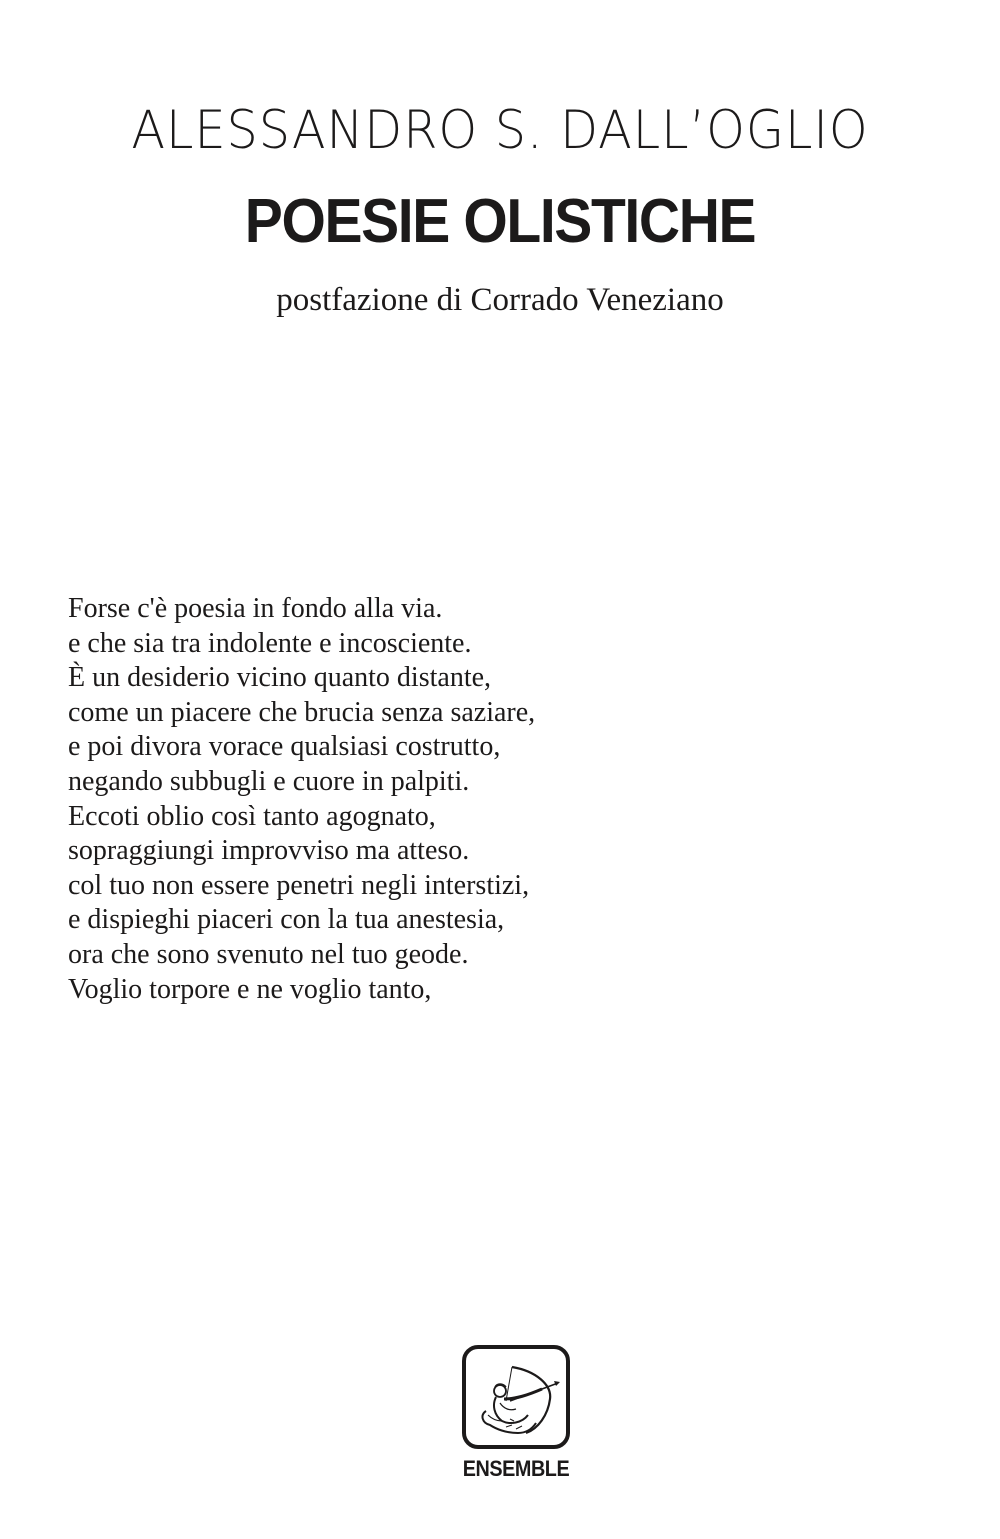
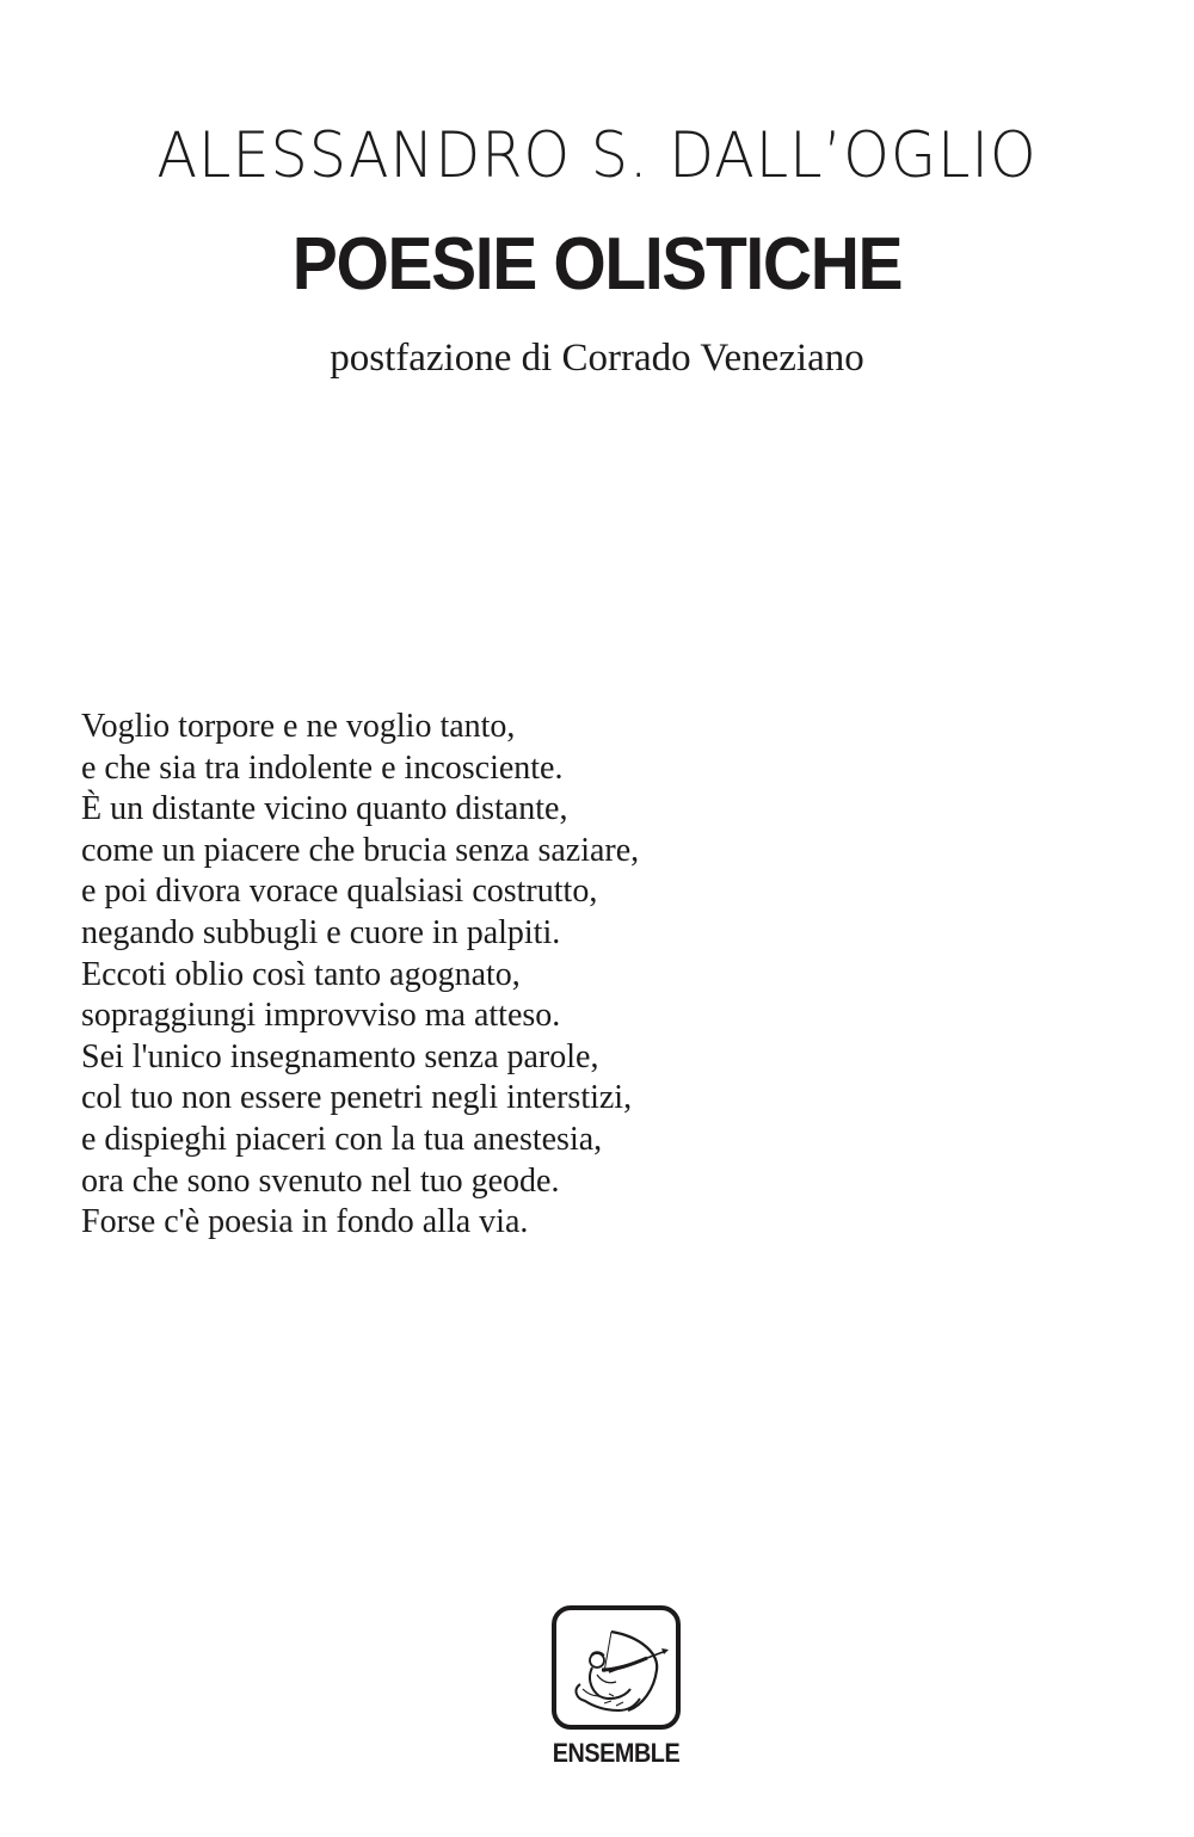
  ALESSANDRO S. DALL’OGLIO
  POESIE OLISTICHE
  postfazione di Corrado Veneziano
- Forse c'è poesia in fondo alla via.
+ Voglio torpore e ne voglio tanto,
  e che sia tra indolente e incosciente.
- È un desiderio vicino quanto distante,
+ È un distante vicino quanto distante,
  come un piacere che brucia senza saziare,
  e poi divora vorace qualsiasi costrutto,
  negando subbugli e cuore in palpiti.
  Eccoti oblio così tanto agognato,
  sopraggiungi improvviso ma atteso.
+ Sei l'unico insegnamento senza parole,
  col tuo non essere penetri negli interstizi,
  e dispieghi piaceri con la tua anestesia,
  ora che sono svenuto nel tuo geode.
- Voglio torpore e ne voglio tanto,
+ Forse c'è poesia in fondo alla via.
  ENSEMBLE
